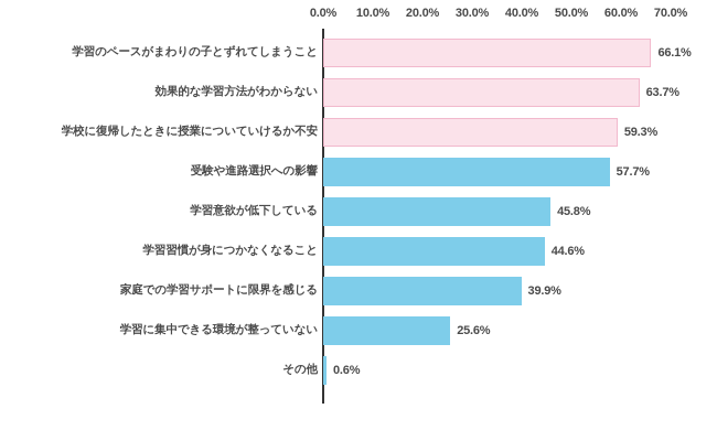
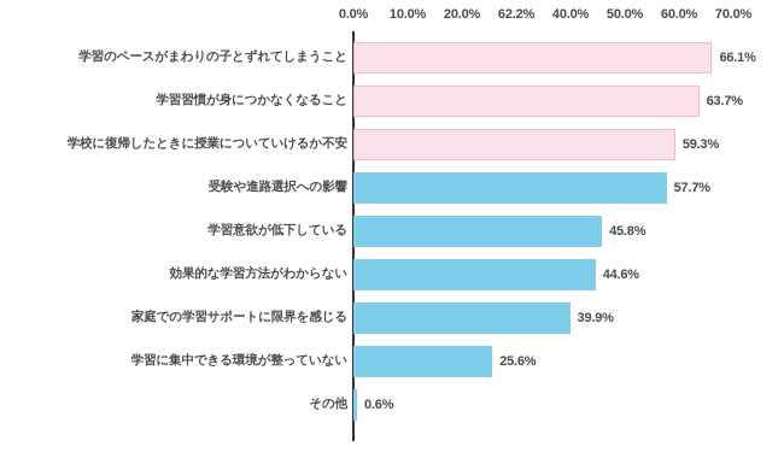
  0.0%
  10.0%
  20.0%
- 30.0%
+ 62.2%
  40.0%
  50.0%
  60.0%
  70.0%
  66.1%
  学習のペースがまわりの子とずれてしまうこと
  63.7%
- 効果的な学習方法がわからない
+ 学習習慣が身につかなくなること
  59.3%
  学校に復帰したときに授業についていけるか不安
  57.7%
  受験や進路選択への影響
  45.8%
  学習意欲が低下している
  44.6%
- 学習習慣が身につかなくなること
+ 効果的な学習方法がわからない
  39.9%
  家庭での学習サポートに限界を感じる
  25.6%
  学習に集中できる環境が整っていない
  0.6%
  その他
